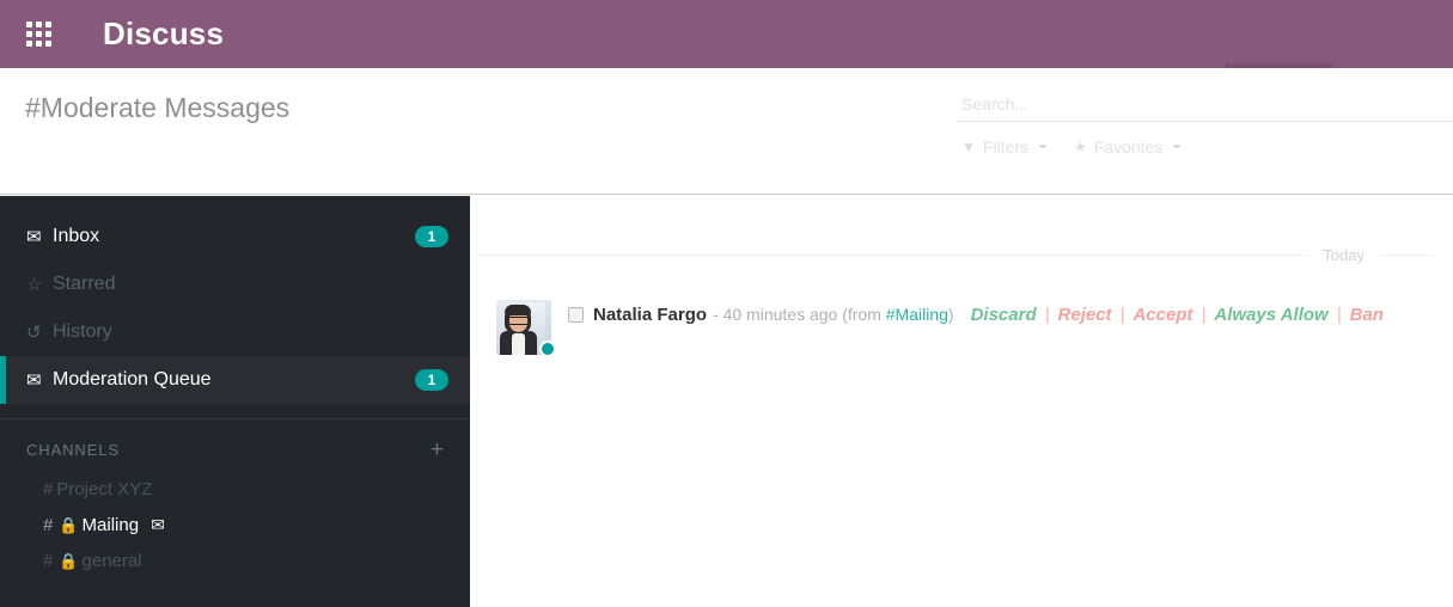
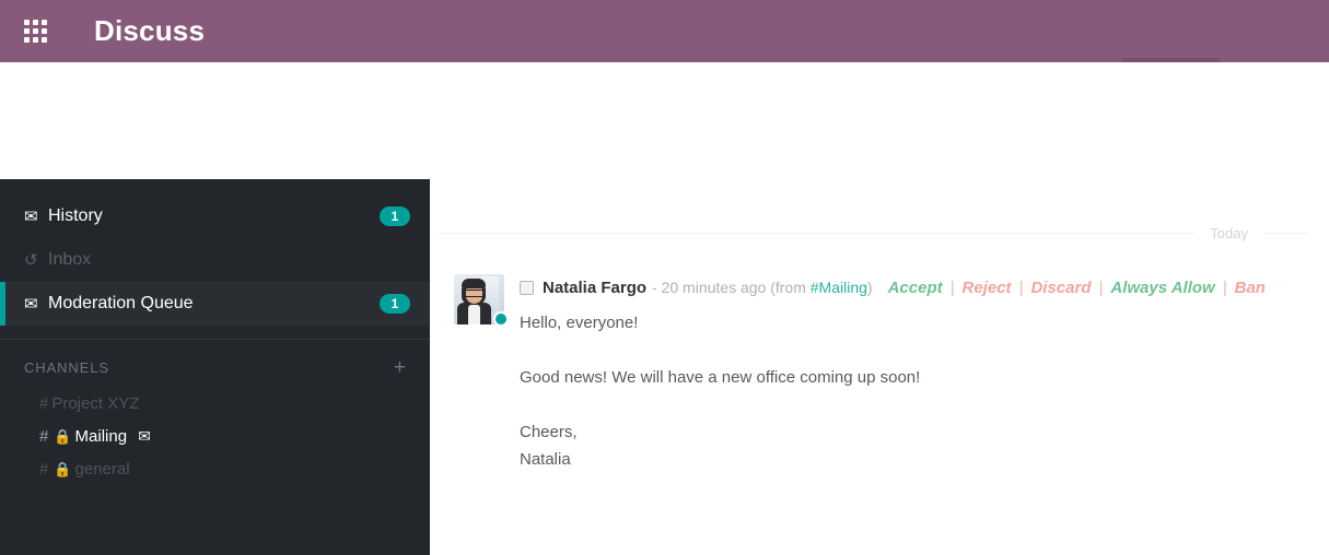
  Discuss
- #Moderate Messages
- Search...
- ▼
- Filters
- ★
- Favorites
  ✉
- Inbox
+ History
  1
- ☆
- Starred
  ↺
- History
+ Inbox
  ✉
  Moderation Queue
  1
  CHANNELS
  +
  #
  Project XYZ
  #
  🔒
  Mailing
  ✉
  #
  🔒
  general
  Today
  Natalia Fargo
- - 40 minutes ago (from #Mailing)
+ - 20 minutes ago (from #Mailing)
- Discard
+ Accept
  |
  Reject
  |
- Accept
+ Discard
  |
  Always Allow
  |
  Ban
+ Hello, everyone!
+ Good news! We will have a new office coming up soon!
+ Cheers,
+ Natalia
